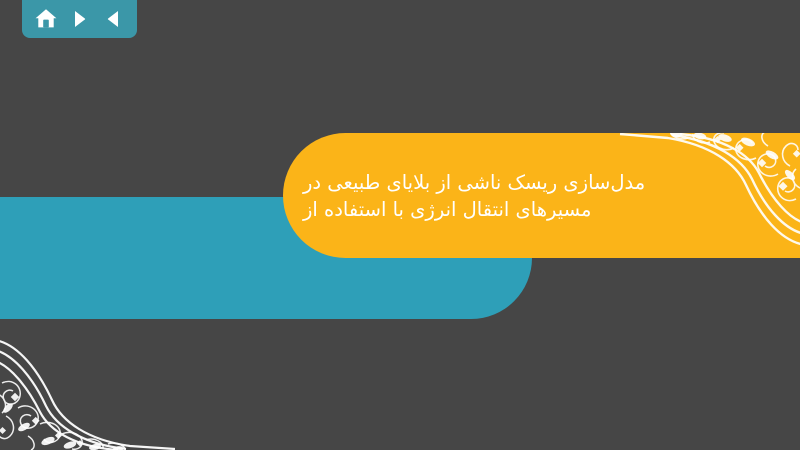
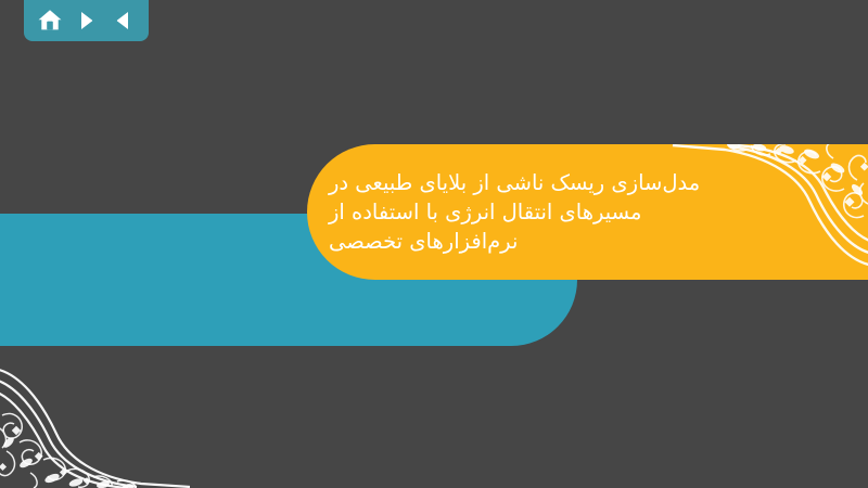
  مدل‌سازی ریسک ناشی از بلایای طبیعی در
  مسیرهای انتقال انرژی با استفاده از
+ نرم‌افزارهای تخصصی
